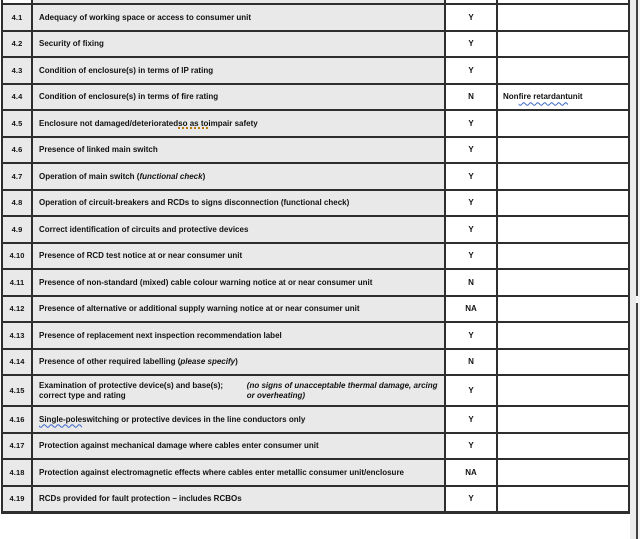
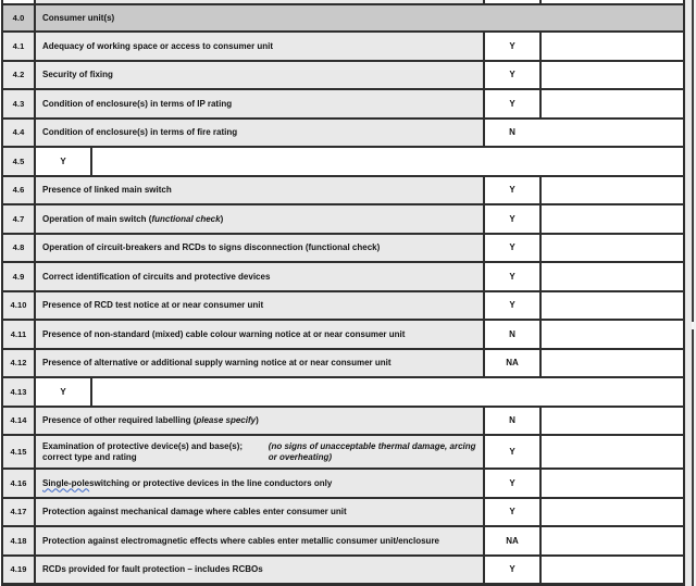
+ 4.0
+ Consumer unit(s)
  4.1
  Adequacy of working space or access to consumer unit
  Y
  4.2
  Security of fixing
  Y
  4.3
  Condition of enclosure(s) in terms of IP rating
  Y
  4.4
  Condition of enclosure(s) in terms of fire rating
  N
- Non
- fire retardant
- unit
  4.5
- Enclosure not damaged/deteriorated
- so as to
- impair safety
  Y
  4.6
  Presence of linked main switch
  Y
  4.7
  Operation of main switch (
  functional check
  )
  Y
  4.8
  Operation of circuit-breakers and RCDs to signs disconnection (functional check)
  Y
  4.9
  Correct identification of circuits and protective devices
  Y
  4.10
  Presence of RCD test notice at or near consumer unit
  Y
  4.11
  Presence of non-standard (mixed) cable colour warning notice at or near consumer unit
  N
  4.12
  Presence of alternative or additional supply warning notice at or near consumer unit
  NA
  4.13
- Presence of replacement next inspection recommendation label
  Y
  4.14
  Presence of other required labelling (
  please specify
  )
  N
  4.15
  Examination of protective device(s) and base(s); correct type and rating
  (no signs of unacceptable thermal damage, arcing or overheating)
  Y
  4.16
  Single-pole
  switching or protective devices in the line conductors only
  Y
  4.17
  Protection against mechanical damage where cables enter consumer unit
  Y
  4.18
  Protection against electromagnetic effects where cables enter metallic consumer unit/enclosure
  NA
  4.19
  RCDs provided for fault protection – includes RCBOs
  Y
